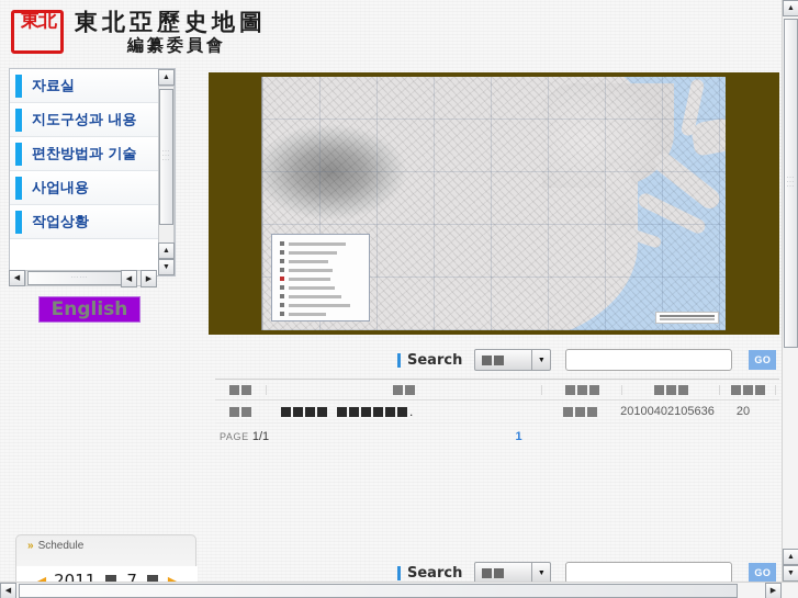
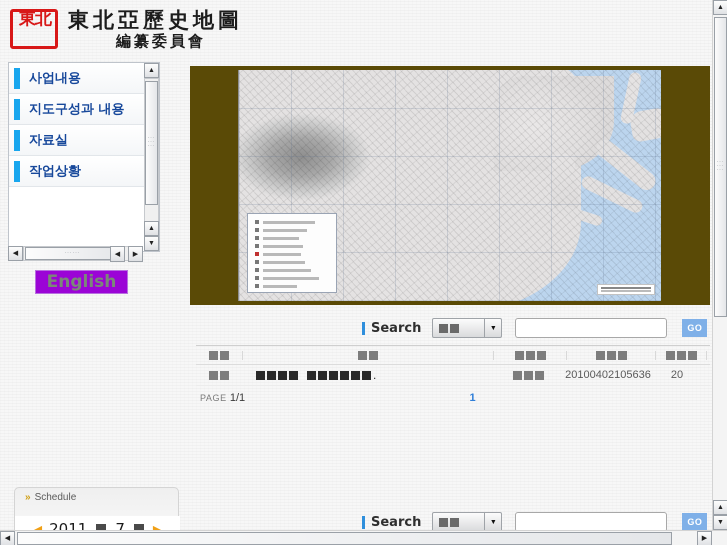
  東北
  東北亞歷史地圖
  編纂委員會
- 자료실
+ 사업내용
  지도구성과 내용
- 편찬방법과 기술
- 사업내용
+ 자료실
  작업상황
  English
  »
  Schedule
  2011
  7
  Search
  GO
  .
  20100402105636
  20
  PAGE 1/1
  1
  Search
  GO
